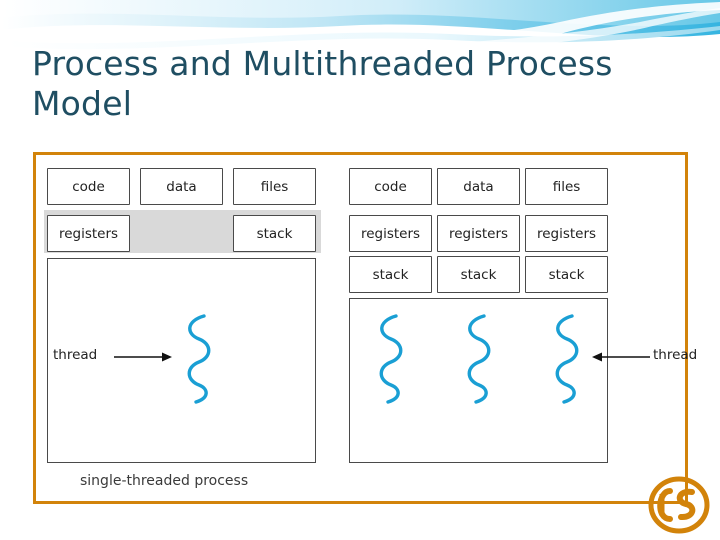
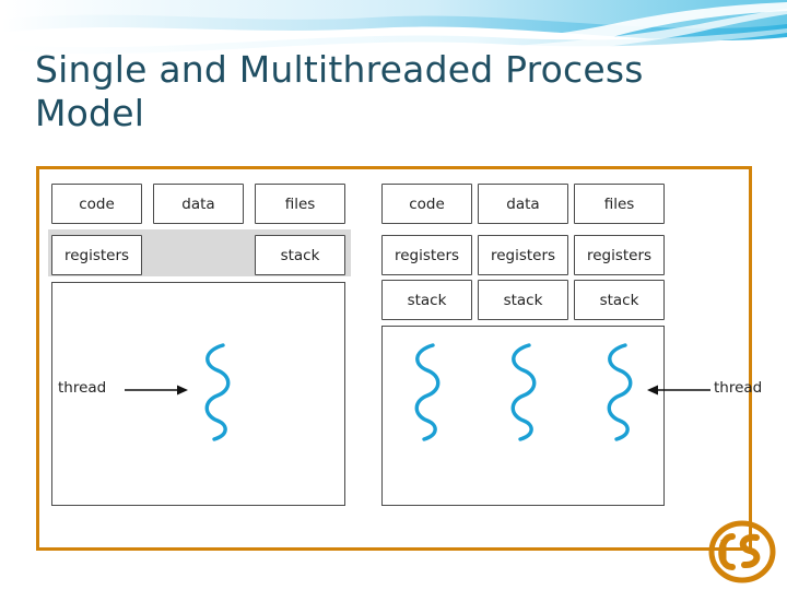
- Process and Multithreaded Process Model
+ Single and Multithreaded Process Model
  code
  data
  files
  registers
  stack
  thread
- single-threaded process
  code
  data
  files
  registers
  registers
  registers
  stack
  stack
  stack
  thread
